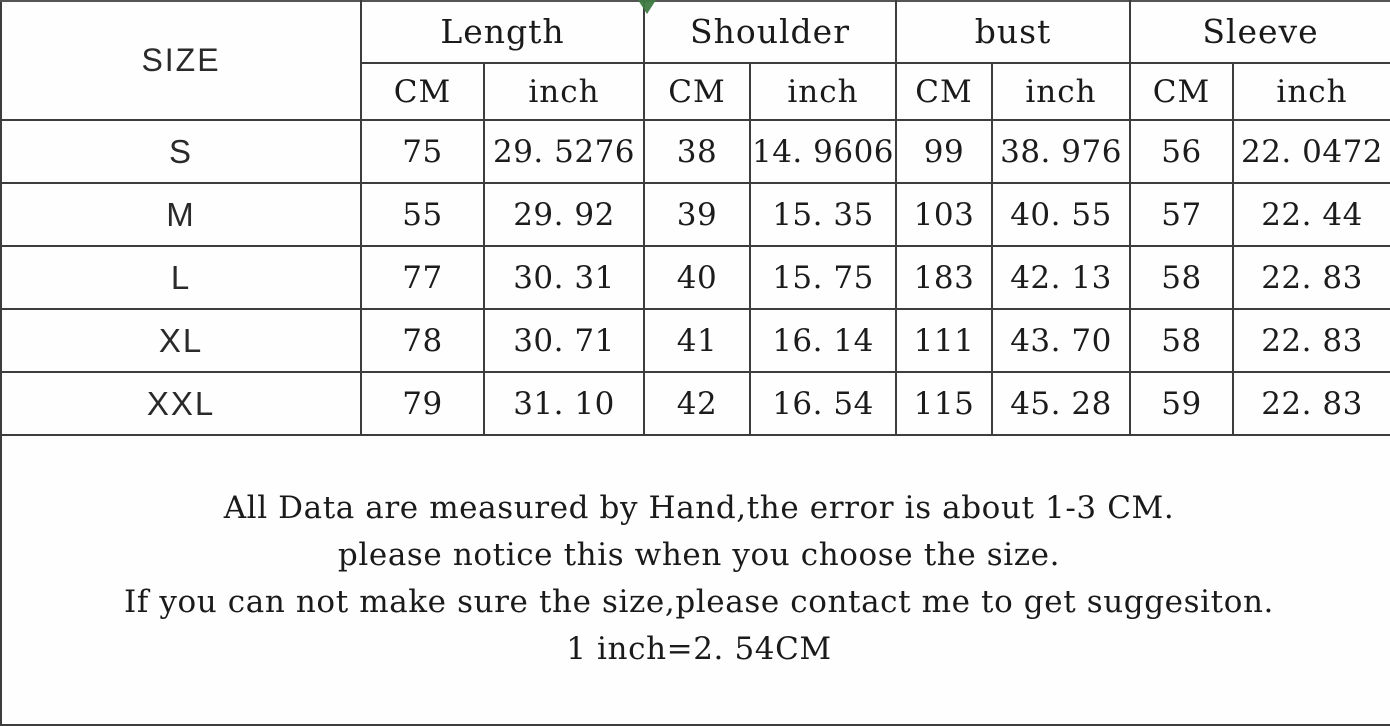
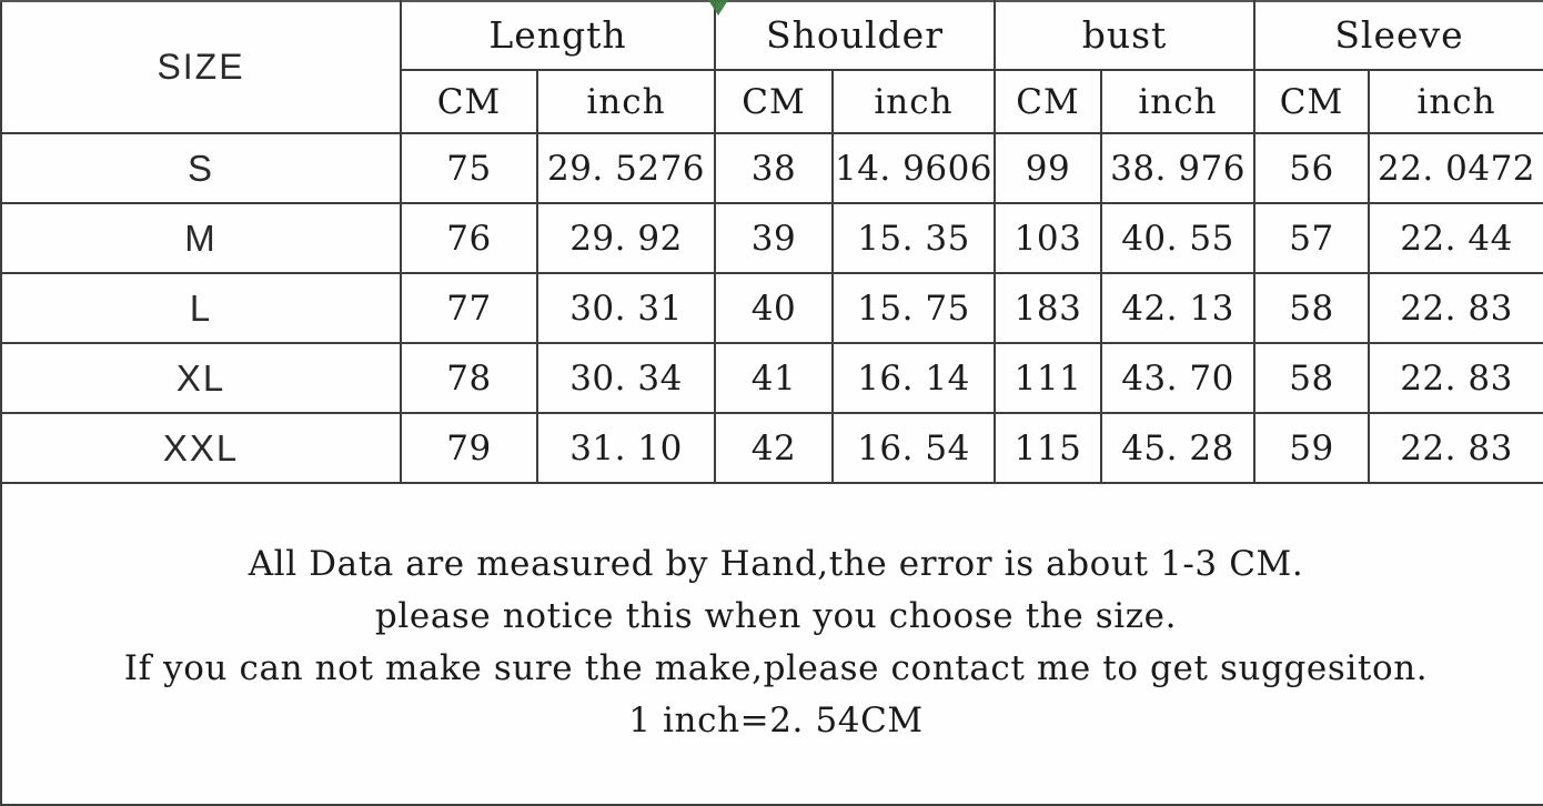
  SIZE	Length	Shoulder	bust	Sleeve
  CM	inch	CM	inch	CM	inch	CM	inch
  S	75	29. 5276	38	14. 9606	99	38. 976	56	22. 0472
- M	55	29. 92	39	15. 35	103	40. 55	57	22. 44
+ M	76	29. 92	39	15. 35	103	40. 55	57	22. 44
  L	77	30. 31	40	15. 75	183	42. 13	58	22. 83
- XL	78	30. 71	41	16. 14	111	43. 70	58	22. 83
+ XL	78	30. 34	41	16. 14	111	43. 70	58	22. 83
  XXL	79	31. 10	42	16. 54	115	45. 28	59	22. 83
- All Data are measured by Hand,the error is about 1-3 CM. please notice this when you choose the size. If you can not make sure the size,please contact me to get suggesiton. 1 inch=2. 54CM
+ All Data are measured by Hand,the error is about 1-3 CM. please notice this when you choose the size. If you can not make sure the make,please contact me to get suggesiton. 1 inch=2. 54CM
